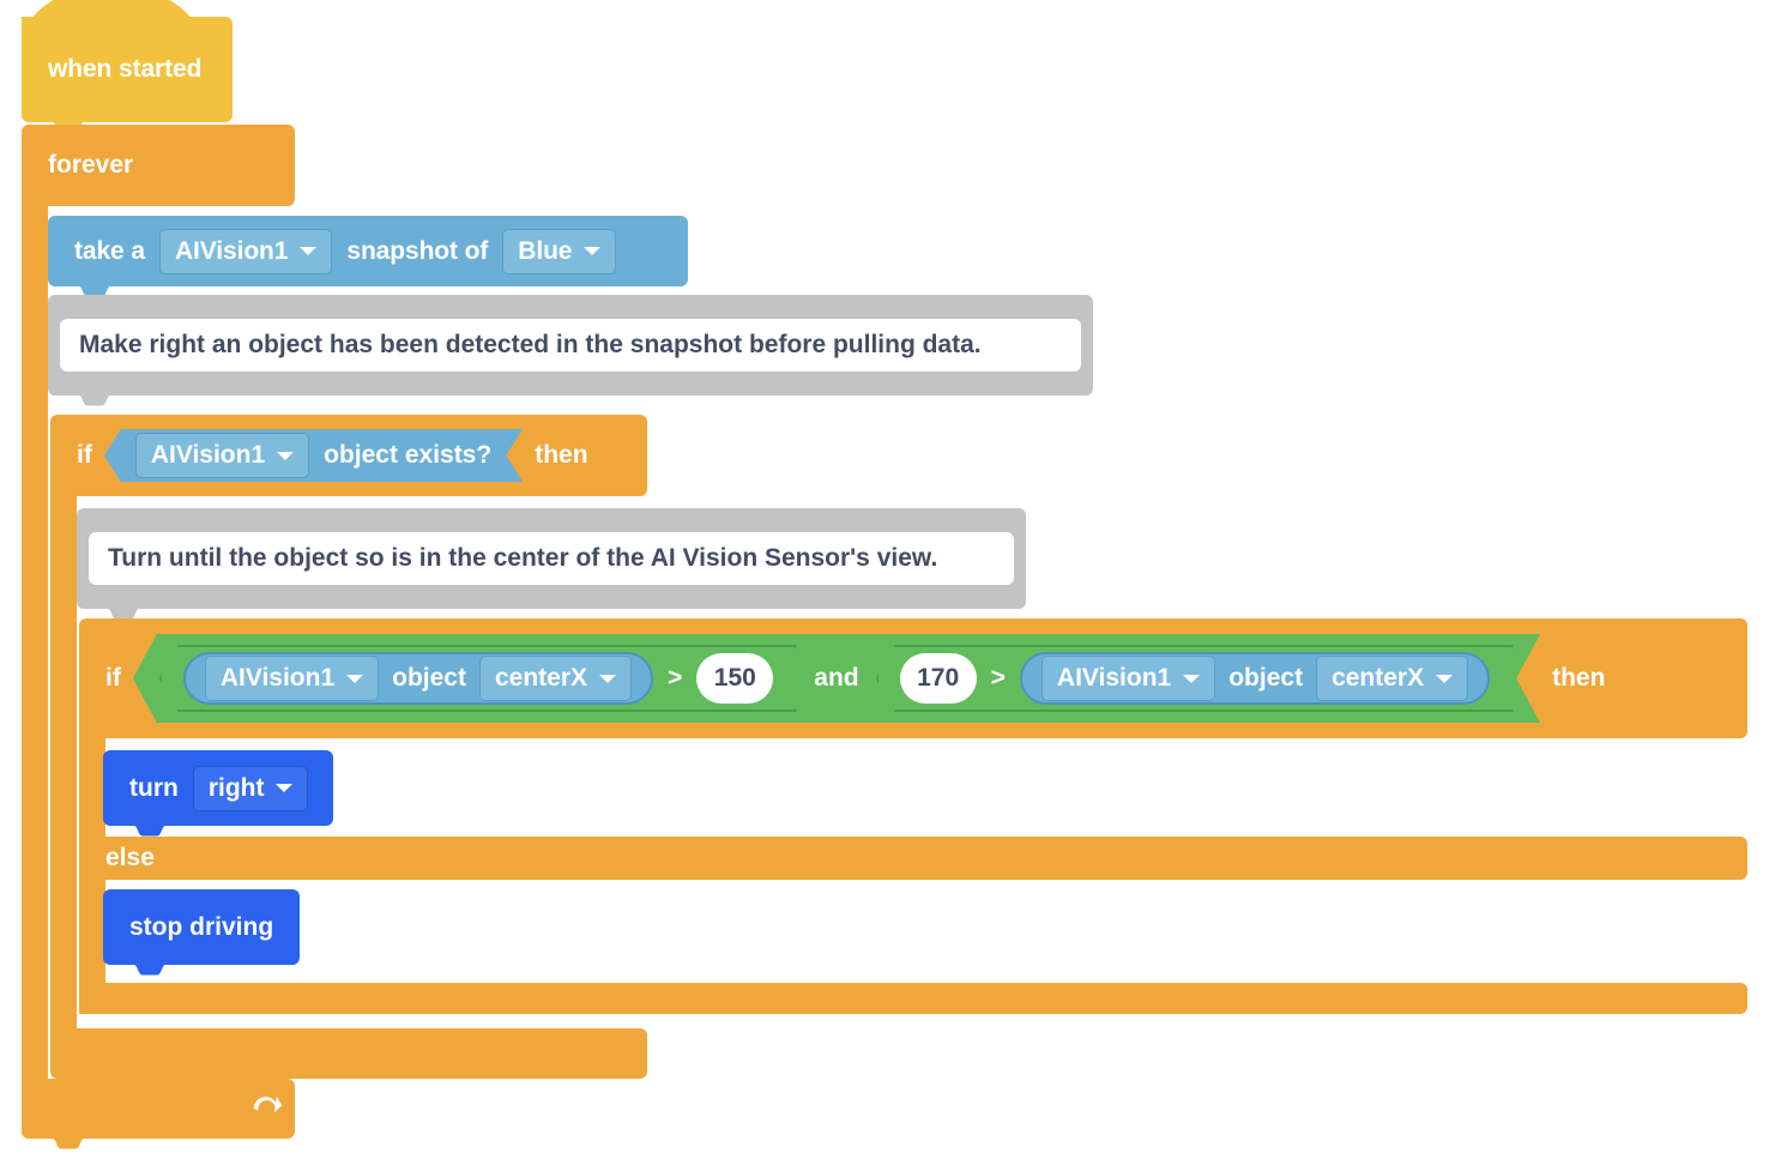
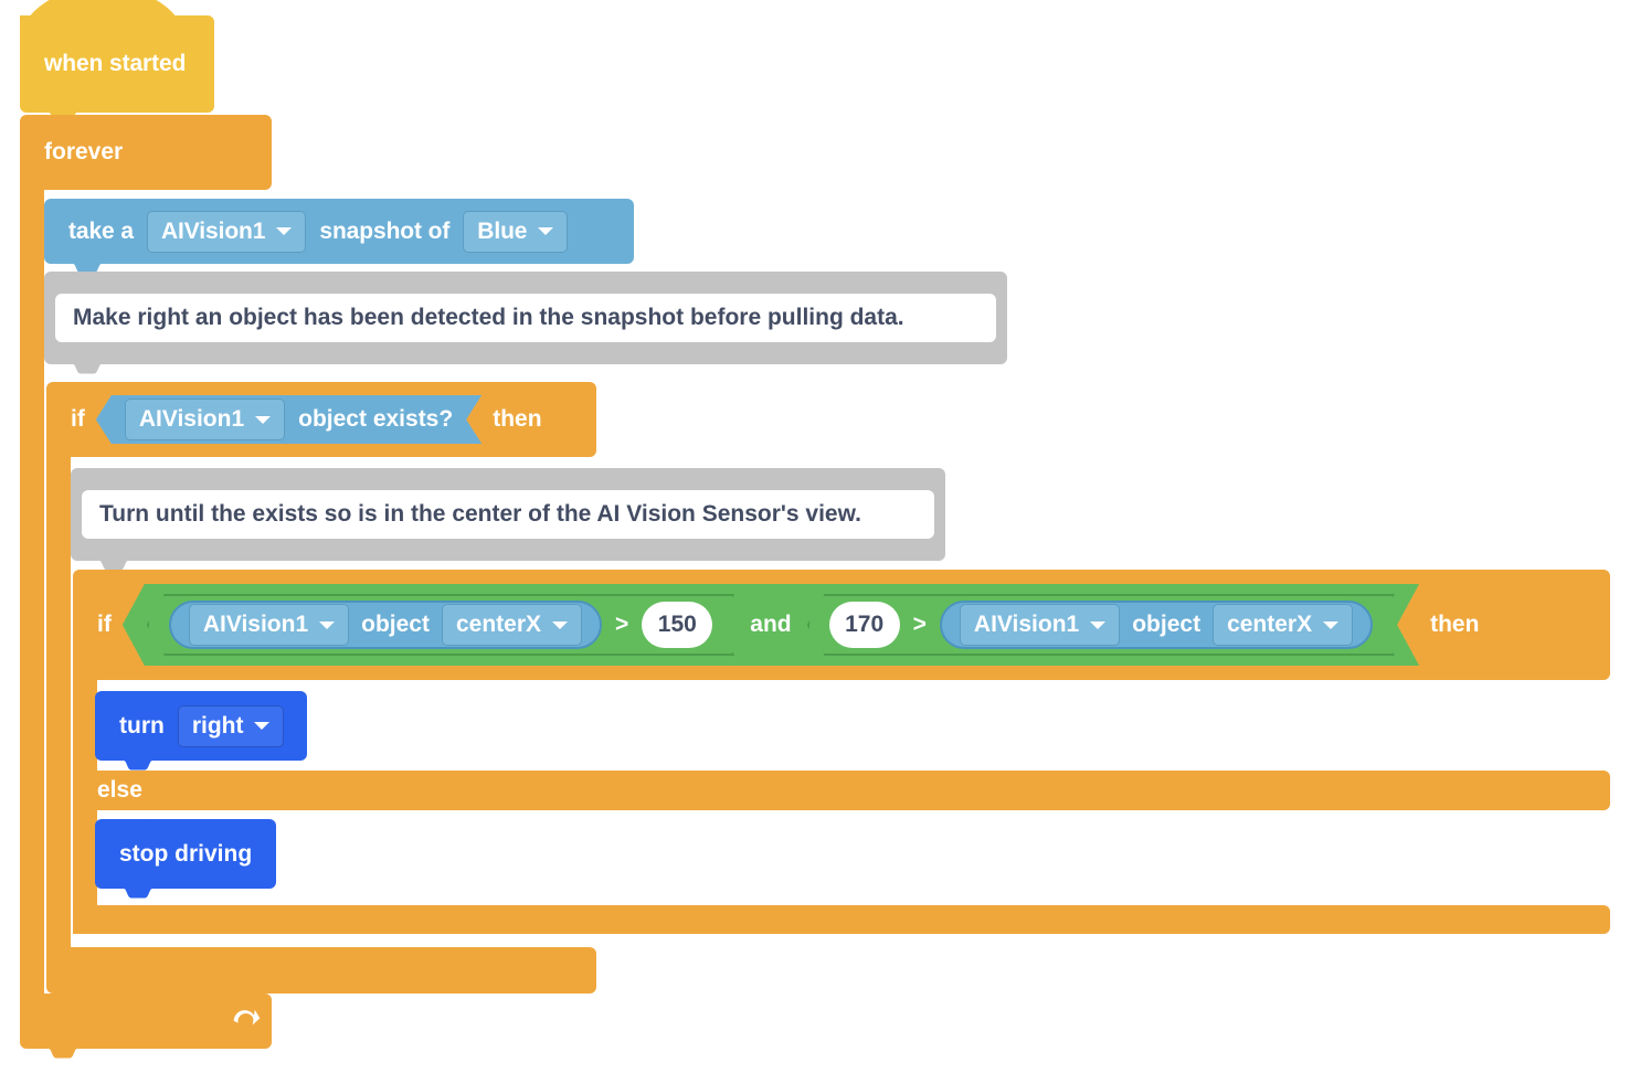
  when started
  forever
  take a
  AIVision1
  snapshot of
  Blue
  Make right an object has been detected in the snapshot before pulling data.
  if
  AIVision1
  object exists?
  then
- Turn until the object so is in the center of the AI Vision Sensor's view.
+ Turn until the exists so is in the center of the AI Vision Sensor's view.
  if
  AIVision1
  object
  centerX
  >
  150
  and
  170
  >
  AIVision1
  object
  centerX
  then
  else
  turn
  right
  stop driving
